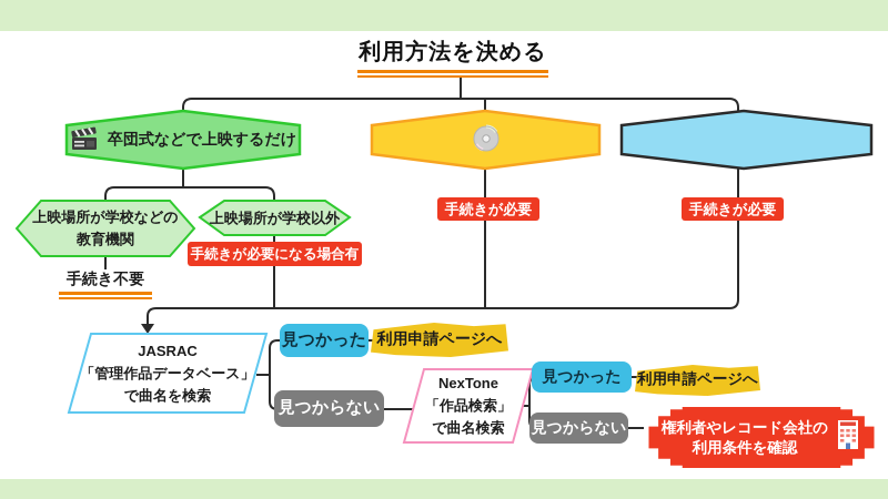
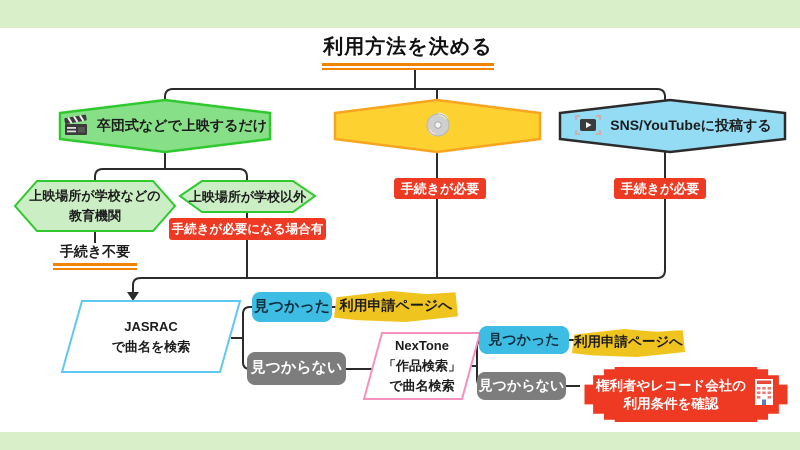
  利用方法を決める
  卒団式などで上映するだけ
+ SNS/YouTubeに投稿する
  上映場所が学校などの
  教育機関
  上映場所が学校以外
  手続き不要
  手続きが必要になる場合有
  手続きが必要
  手続きが必要
  JASRAC
- 「管理作品データベース」
  で曲名を検索
  見つかった
  利用申請ページへ
  見つからない
  NexTone
  「作品検索」
  で曲名検索
  見つかった
  利用申請ページへ
  見つからない
  権利者やレコード会社の
  利用条件を確認
